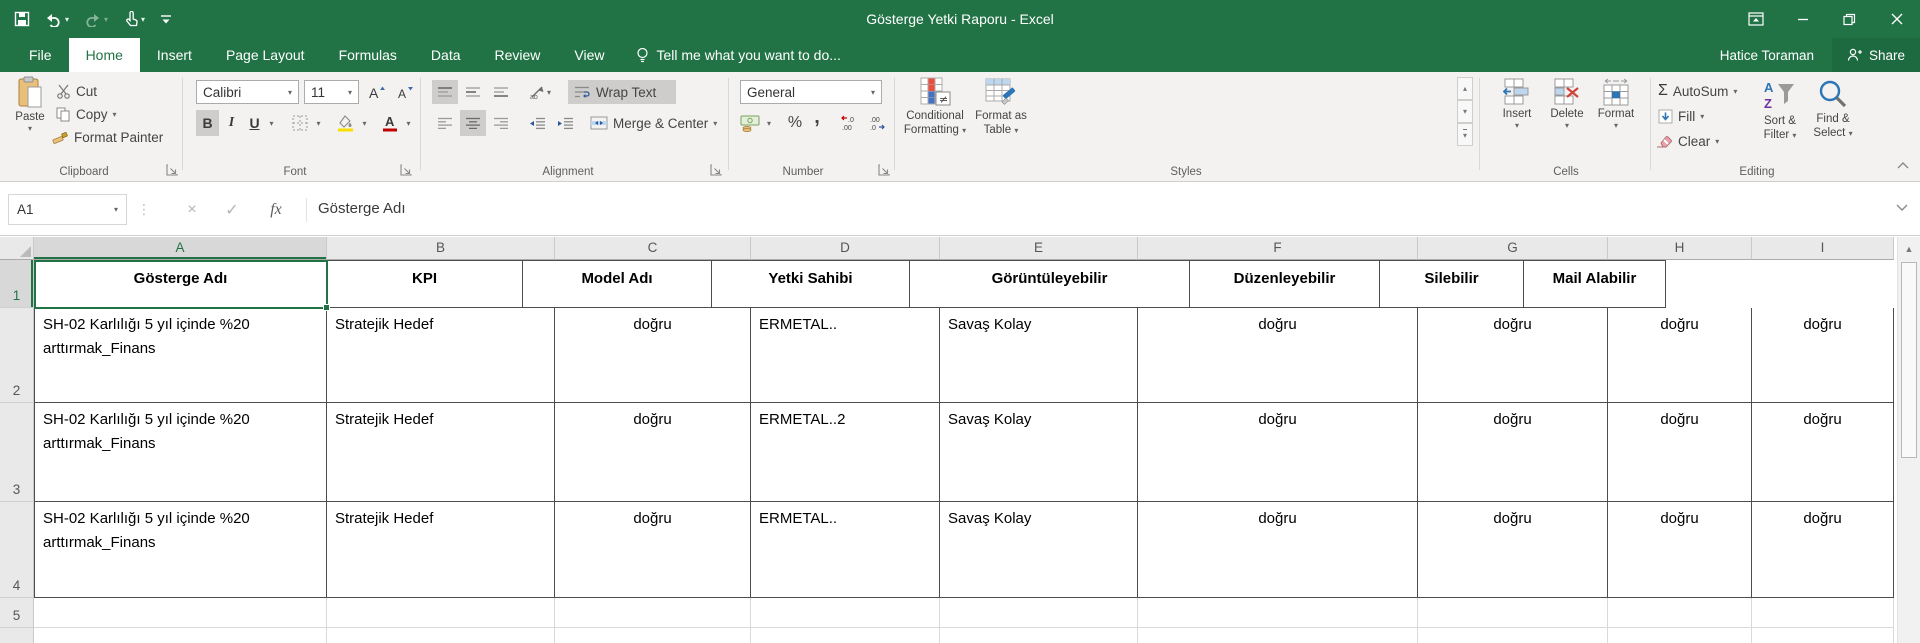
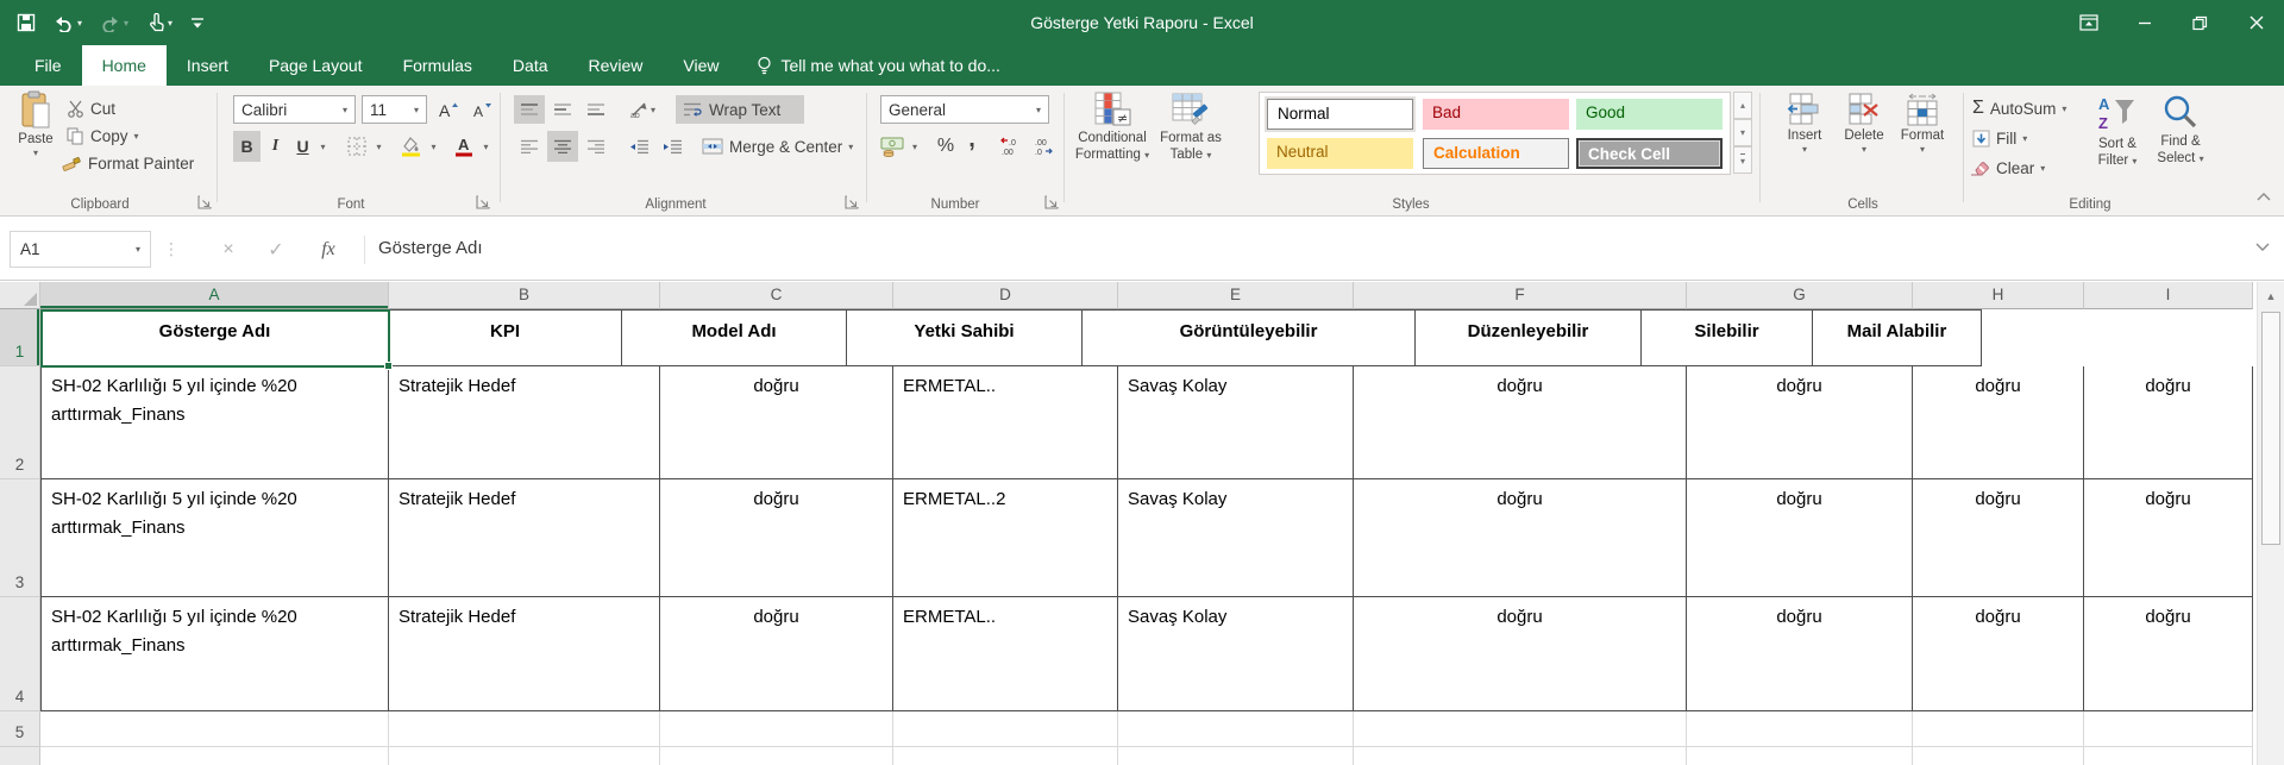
  ▾
  ▾
  ▾
  Gösterge Yetki Raporu - Excel
  File
  Home
  Insert
  Page Layout
  Formulas
  Data
  Review
  View
- Tell me what you want to do...
+ Tell me what you what to do...
- Hatice Toraman
- Share
  Paste
  ▾
  Cut
  Copy
  ▾
  Format Painter
  Clipboard
  Calibri
  ▾
  11
  ▾
  A
  A
  B
  I
  U
  ▾
  ▾
  ▾
  A
  ▾
  Font
  ▾
  Wrap Text
  Merge & Center
  ▾
  Alignment
  General
  ▾
  ▾
  %
  ,
  Number
  ≠
  Conditional
  Formatting ▾
  Format as
  Table ▾
+ Normal
+ Bad
+ Good
+ Neutral
+ Calculation
+ Check Cell
  ▴
  ▾
  ▾
  Styles
  Insert
  ▾
  Delete
  ▾
  Format
  ▾
  Cells
  Σ
  AutoSum
  ▾
  Fill
  ▾
  Clear
  ▾
  A
  Z
  Sort &
  Filter ▾
  Find &
  Select ▾
  Editing
  A1
  ▾
  ⋮
  ×
  ✓
  fx
  Gösterge Adı
  A
  B
  C
  D
  E
  F
  G
  H
  I
  1
  Gösterge Adı
  KPI
  Model Adı
  Yetki Sahibi
  Görüntüleyebilir
  Düzenleyebilir
  Silebilir
  Mail Alabilir
  2
  SH-02 Karlılığı 5 yıl içinde %20 arttırmak_Finans
  Stratejik Hedef
  doğru
  ERMETAL..
  Savaş Kolay
  doğru
  doğru
  doğru
  doğru
  3
  SH-02 Karlılığı 5 yıl içinde %20 arttırmak_Finans
  Stratejik Hedef
  doğru
  ERMETAL..2
  Savaş Kolay
  doğru
  doğru
  doğru
  doğru
  4
  SH-02 Karlılığı 5 yıl içinde %20 arttırmak_Finans
  Stratejik Hedef
  doğru
  ERMETAL..
  Savaş Kolay
  doğru
  doğru
  doğru
  doğru
  5
  ▲
